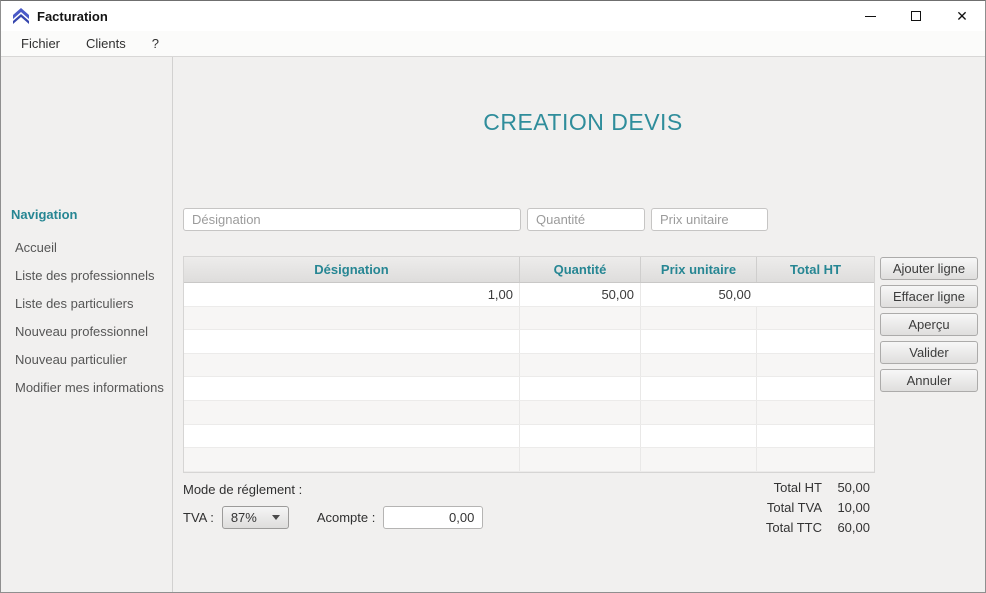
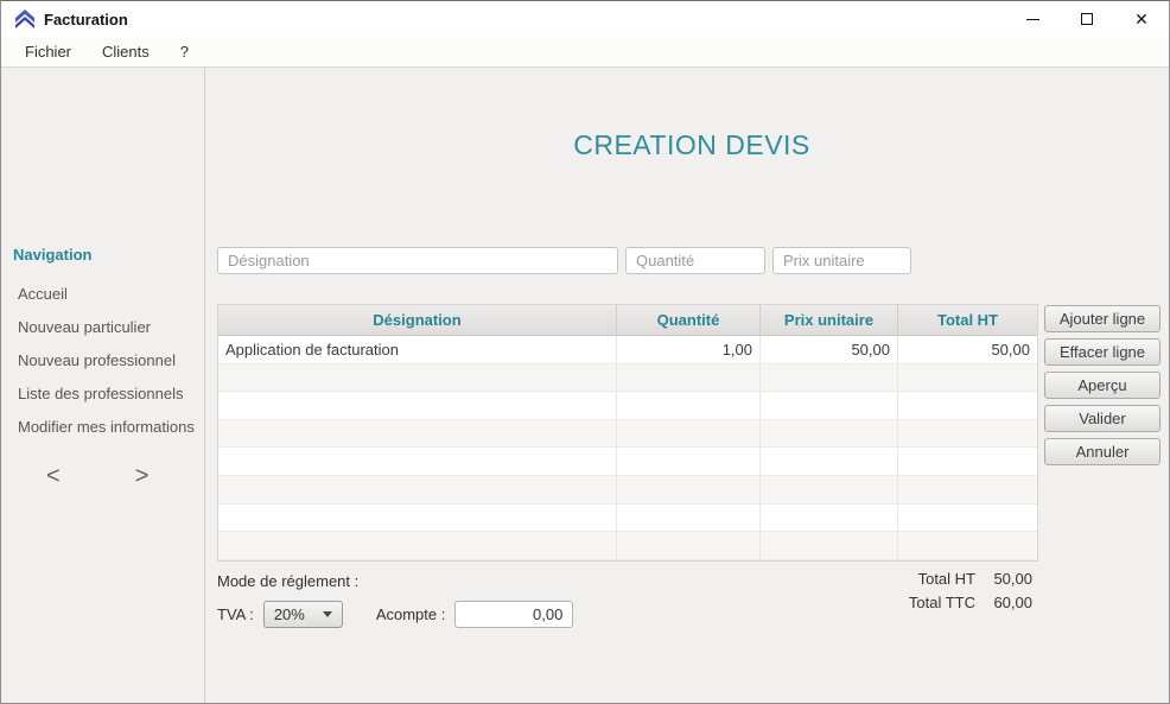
  Facturation
  ✕
  Fichier
  Clients
  ?
  Navigation
  Accueil
- Liste des professionnels
+ Nouveau particulier
- Liste des particuliers
  Nouveau professionnel
- Nouveau particulier
+ Liste des professionnels
  Modifier mes informations
+ <
+ >
  CREATION DEVIS
  Désignation
  Quantité
  Prix unitaire
  Désignation
  Quantité
  Prix unitaire
  Total HT
+ Application de facturation
  1,00
  50,00
  50,00
  Ajouter ligne
  Effacer ligne
  Aperçu
  Valider
  Annuler
  Mode de réglement :
  TVA :
- 87%
+ 20%
  Acompte :
  0,00
  Total HT
  50,00
- Total TVA
- 10,00
  Total TTC
  60,00
